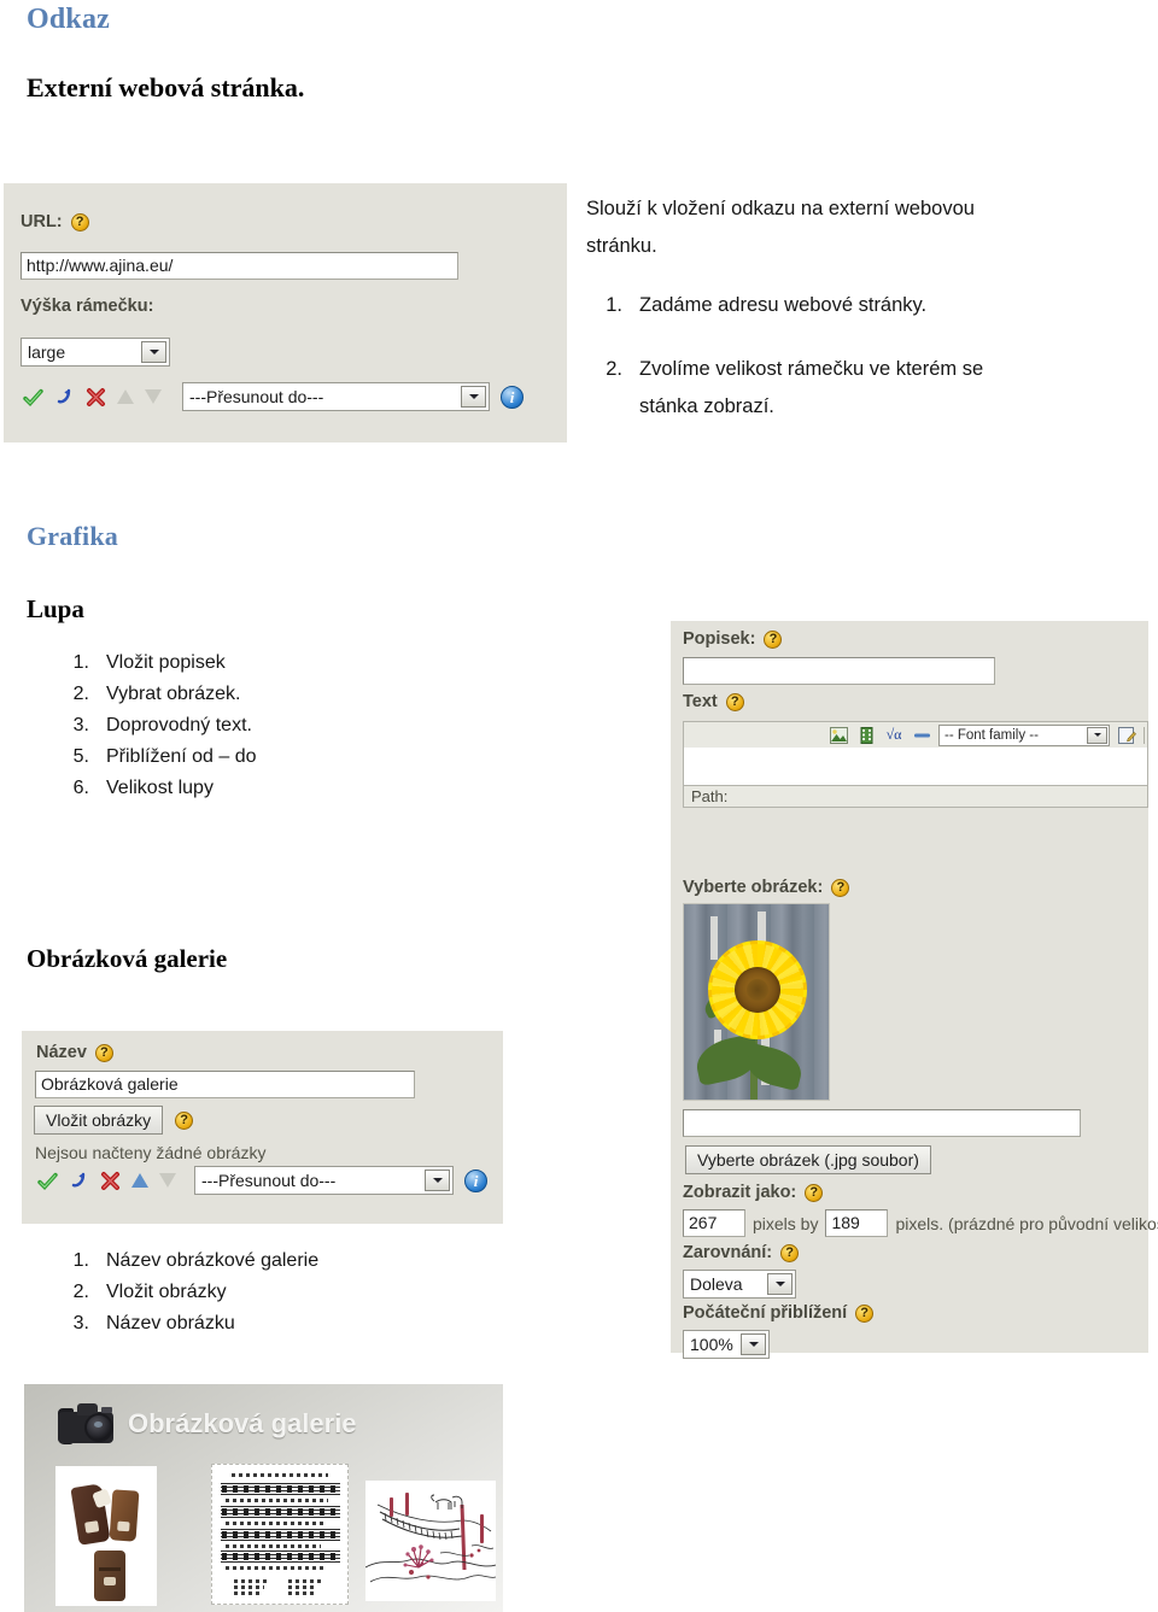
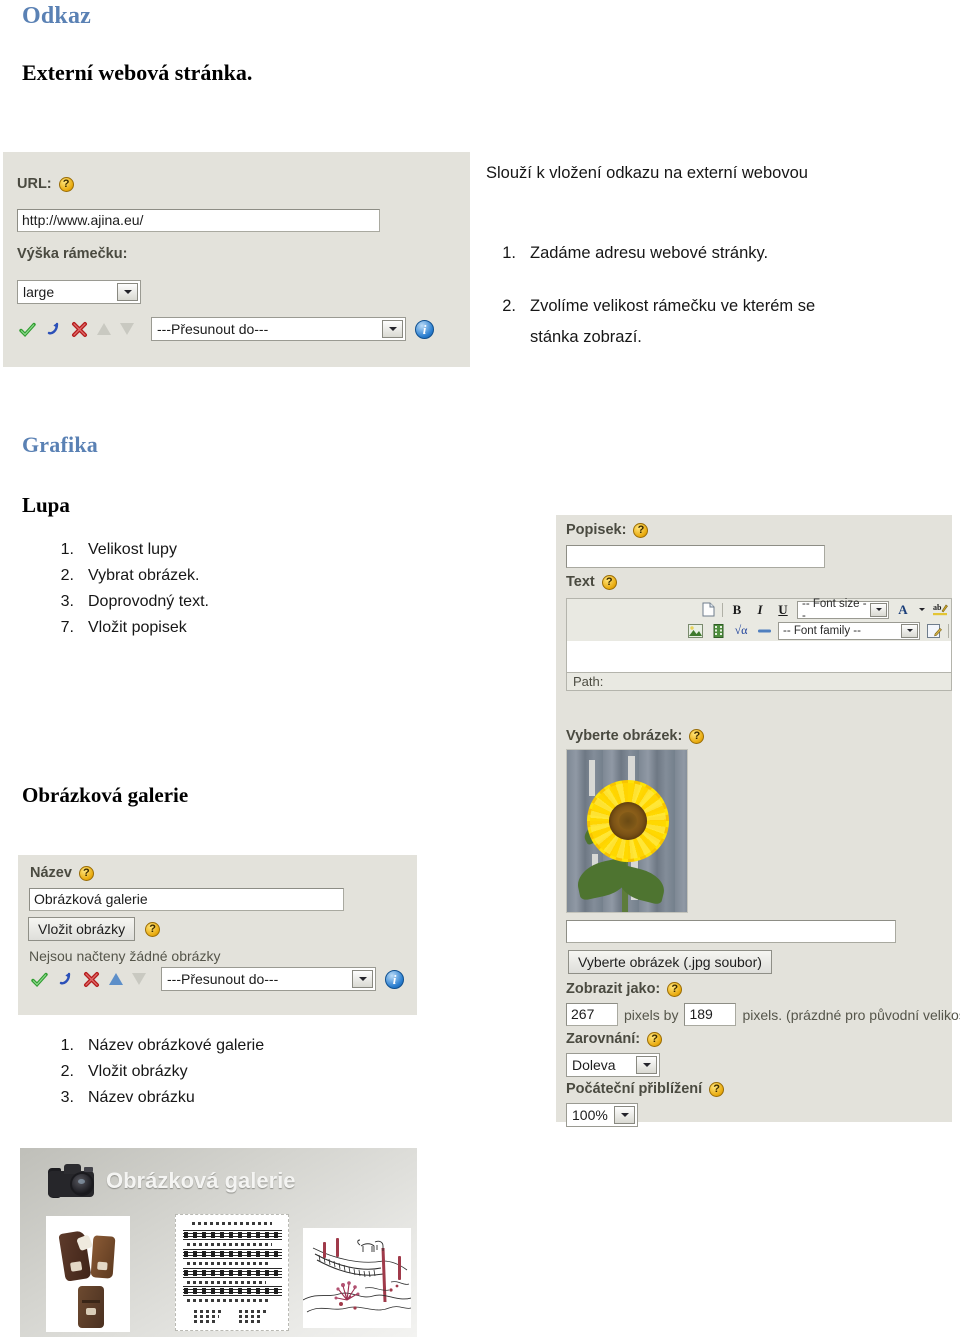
  Odkaz
  Externí webová stránka.
  URL:
  ?
  http://www.ajina.eu/
  Výška rámečku:
  large
  ---Přesunout do---
  i
  Slouží k vložení odkazu na externí webovou
- stránku.
  1.
  Zadáme adresu webové stránky.
  2.
  Zvolíme velikost rámečku ve kterém se
  stánka zobrazí.
  Grafika
  Lupa
  1.
- Vložit popisek
+ Velikost lupy
  2.
  Vybrat obrázek.
  3.
  Doprovodný text.
- 5.
- Přiblížení od – do
- 6.
+ 7.
- Velikost lupy
+ Vložit popisek
  Popisek:
  ?
  Text
  ?
+ B
+ I
+ U
+ -- Font size --
+ A
+ ab
  √α
  -- Font family --
  Path:
  Vyberte obrázek:
  ?
  Vyberte obrázek (.jpg soubor)
  Zobrazit jako:
  ?
  267
  pixels by
  189
  pixels. (prázdné pro původní veliko
  Zarovnání:
  ?
  Doleva
  Počáteční přiblížení
  ?
  100%
  Obrázková galerie
  Název
  ?
  Obrázková galerie
  Vložit obrázky
  ?
  Nejsou načteny žádné obrázky
  ---Přesunout do---
  i
  1.
  Název obrázkové galerie
  2.
  Vložit obrázky
  3.
  Název obrázku
  Obrázková galerie
